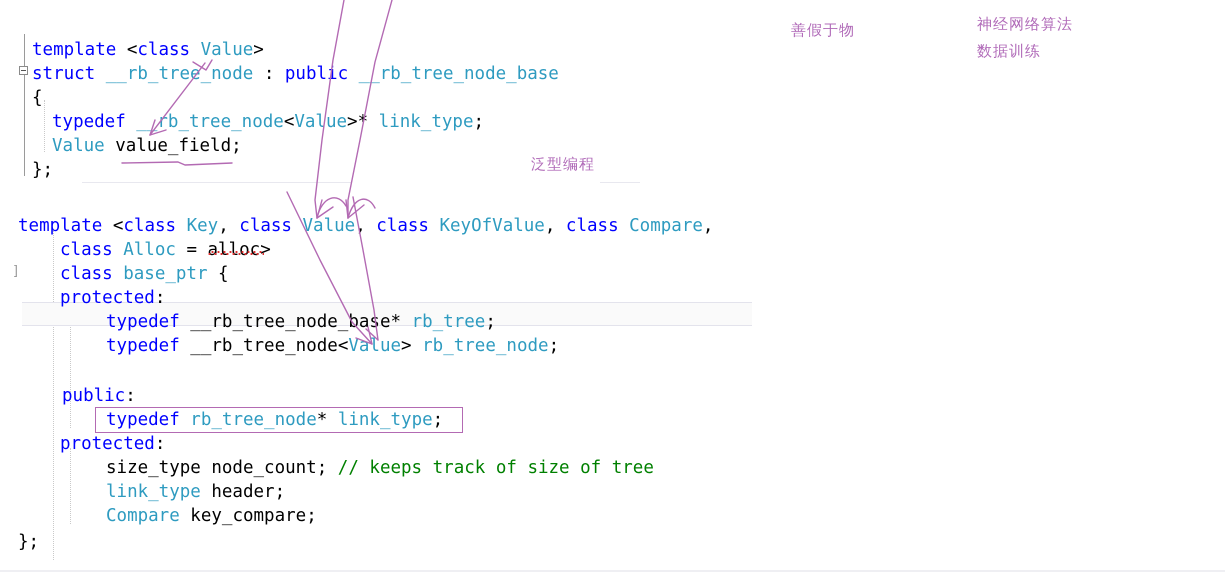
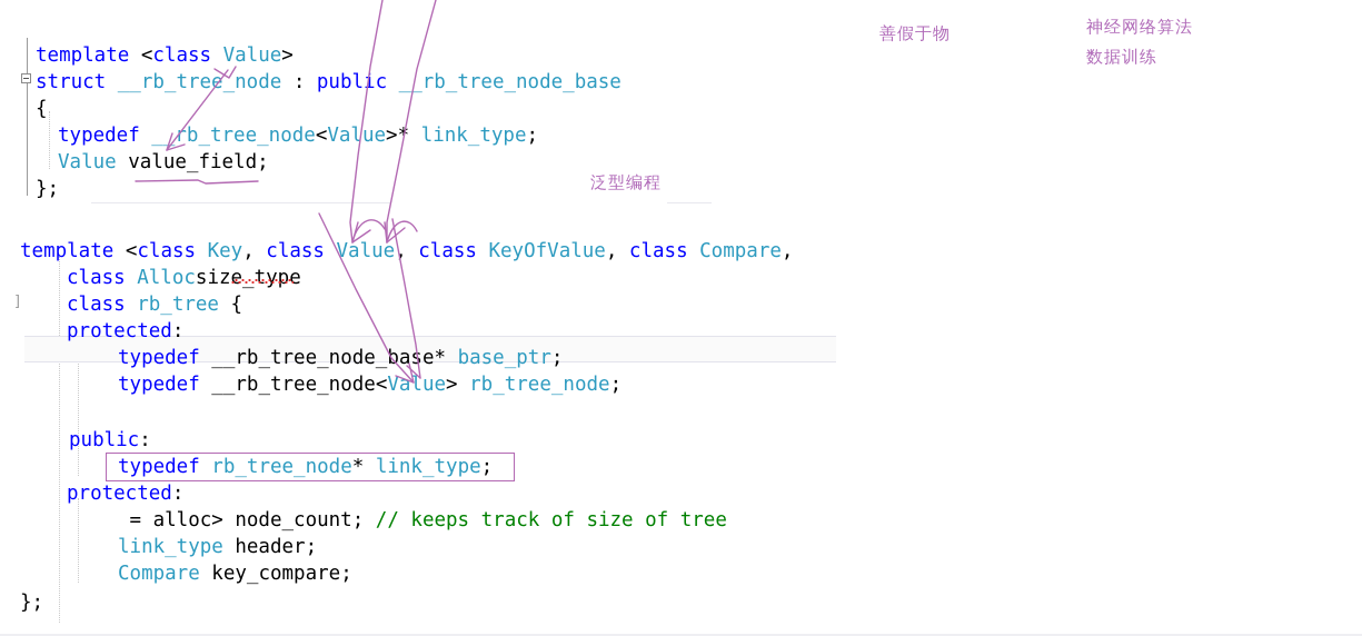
  ]
  template <class Value>
  struct __rb_tree_node : public __rb_tree_node_base
  {
  typedef __rb_tree_node<Value> link_type;
  Value value_field;
  };
  template <class Key, class Value, class KeyOfValue, class Compare,
- class Alloc = alloc>
+ class Allocsize_type
- class base_ptr {
+ class rb_tree {
  protected:
- typedef __rb_tree_node_base* rb_tree;
+ typedef __rb_tree_node_base* base_ptr;
  typedef __rb_tree_node<Value> rb_tree_node;
  public:
  typedef rb_tree_node* link_type;
  protected:
- size_type node_count; // keeps track of size of tree
+ = alloc> node_count; // keeps track of size of tree
  link_type header;
  Compare key_compare;
  };
  泛型编程
  善假于物
  神经网络算法
  数据训练
